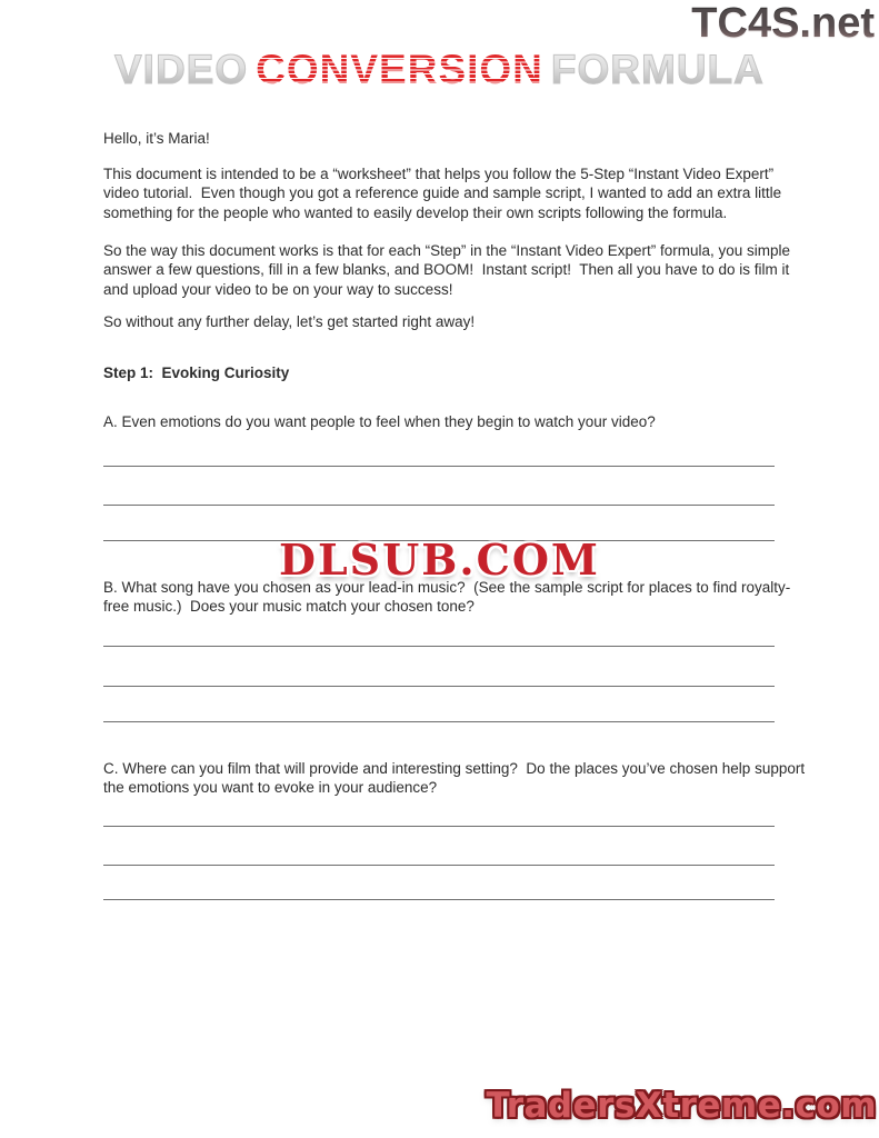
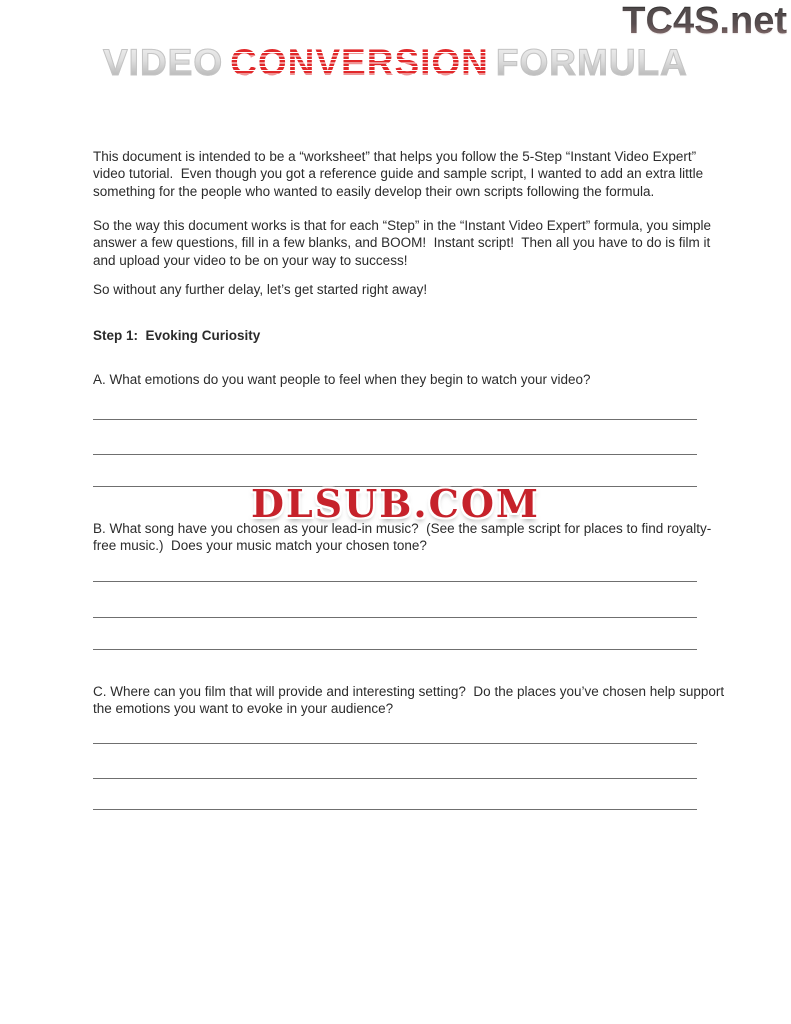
  TC4S.net
  VIDEO CONVERSION FORMULA
- Hello, it’s Maria!
  This document is intended to be a “worksheet” that helps you follow the 5-Step “Instant Video Expert”
  video tutorial. Even though you got a reference guide and sample script, I wanted to add an extra little
  something for the people who wanted to easily develop their own scripts following the formula.
  So the way this document works is that for each “Step” in the “Instant Video Expert” formula, you simple
  answer a few questions, fill in a few blanks, and BOOM! Instant script! Then all you have to do is film it
  and upload your video to be on your way to success!
  So without any further delay, let’s get started right away!
  Step 1: Evoking Curiosity
- A. Even emotions do you want people to feel when they begin to watch your video?
+ A. What emotions do you want people to feel when they begin to watch your video?
  B. What song have you chosen as your lead-in music? (See the sample script for places to find royalty-
  free music.) Does your music match your chosen tone?
  C. Where can you film that will provide and interesting setting? Do the places you’ve chosen help support
  the emotions you want to evoke in your audience?
  DLSUB.COM
- TradersXtreme.com
